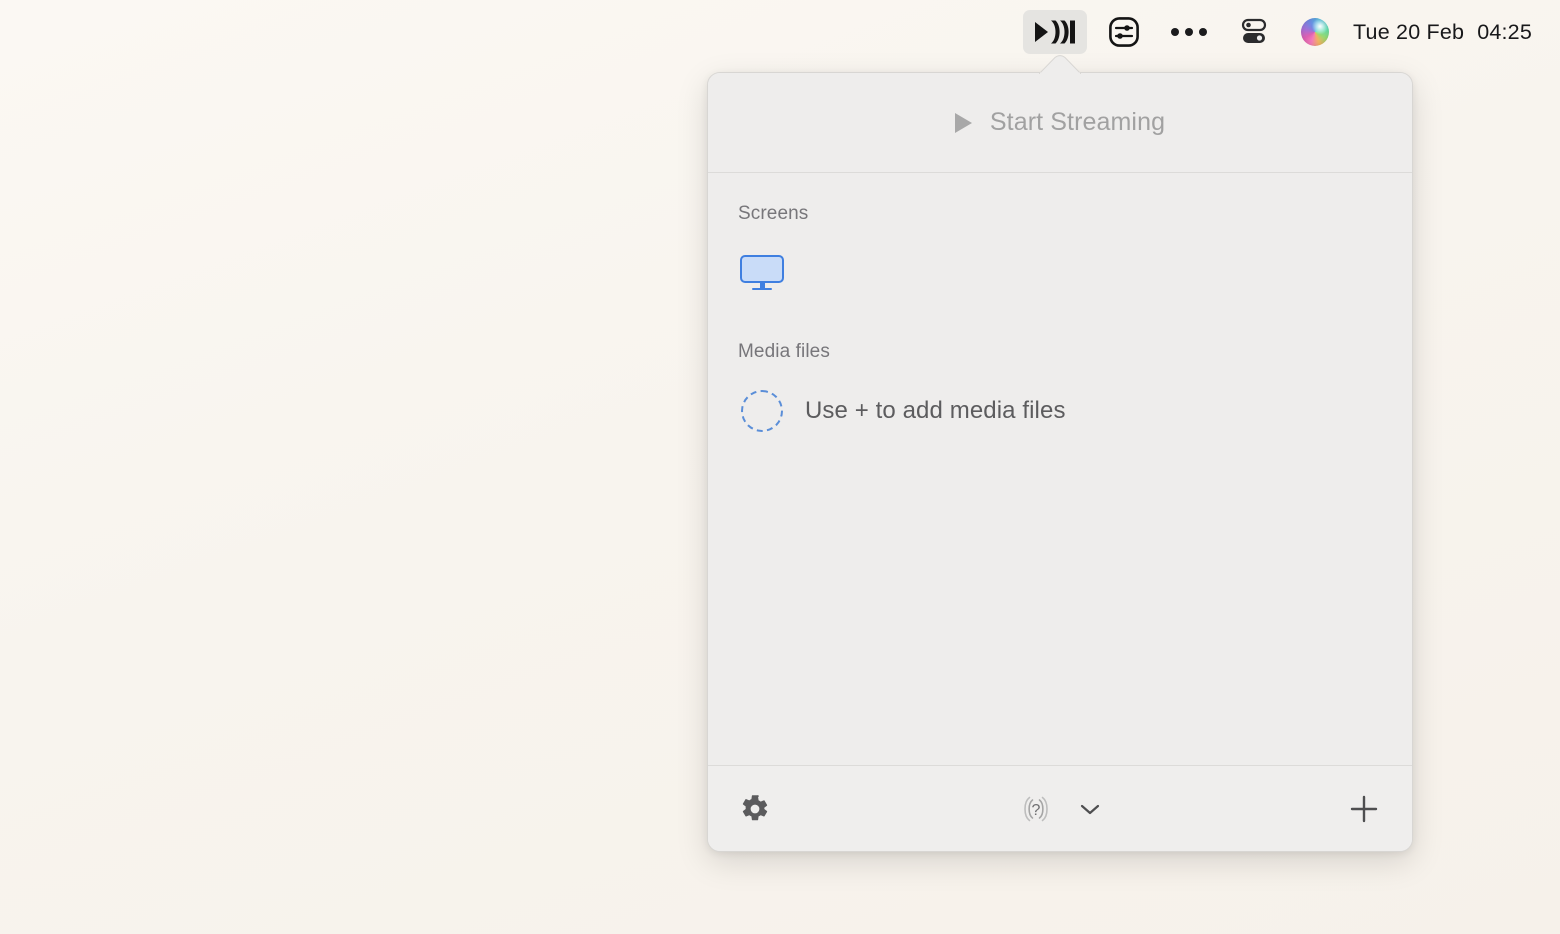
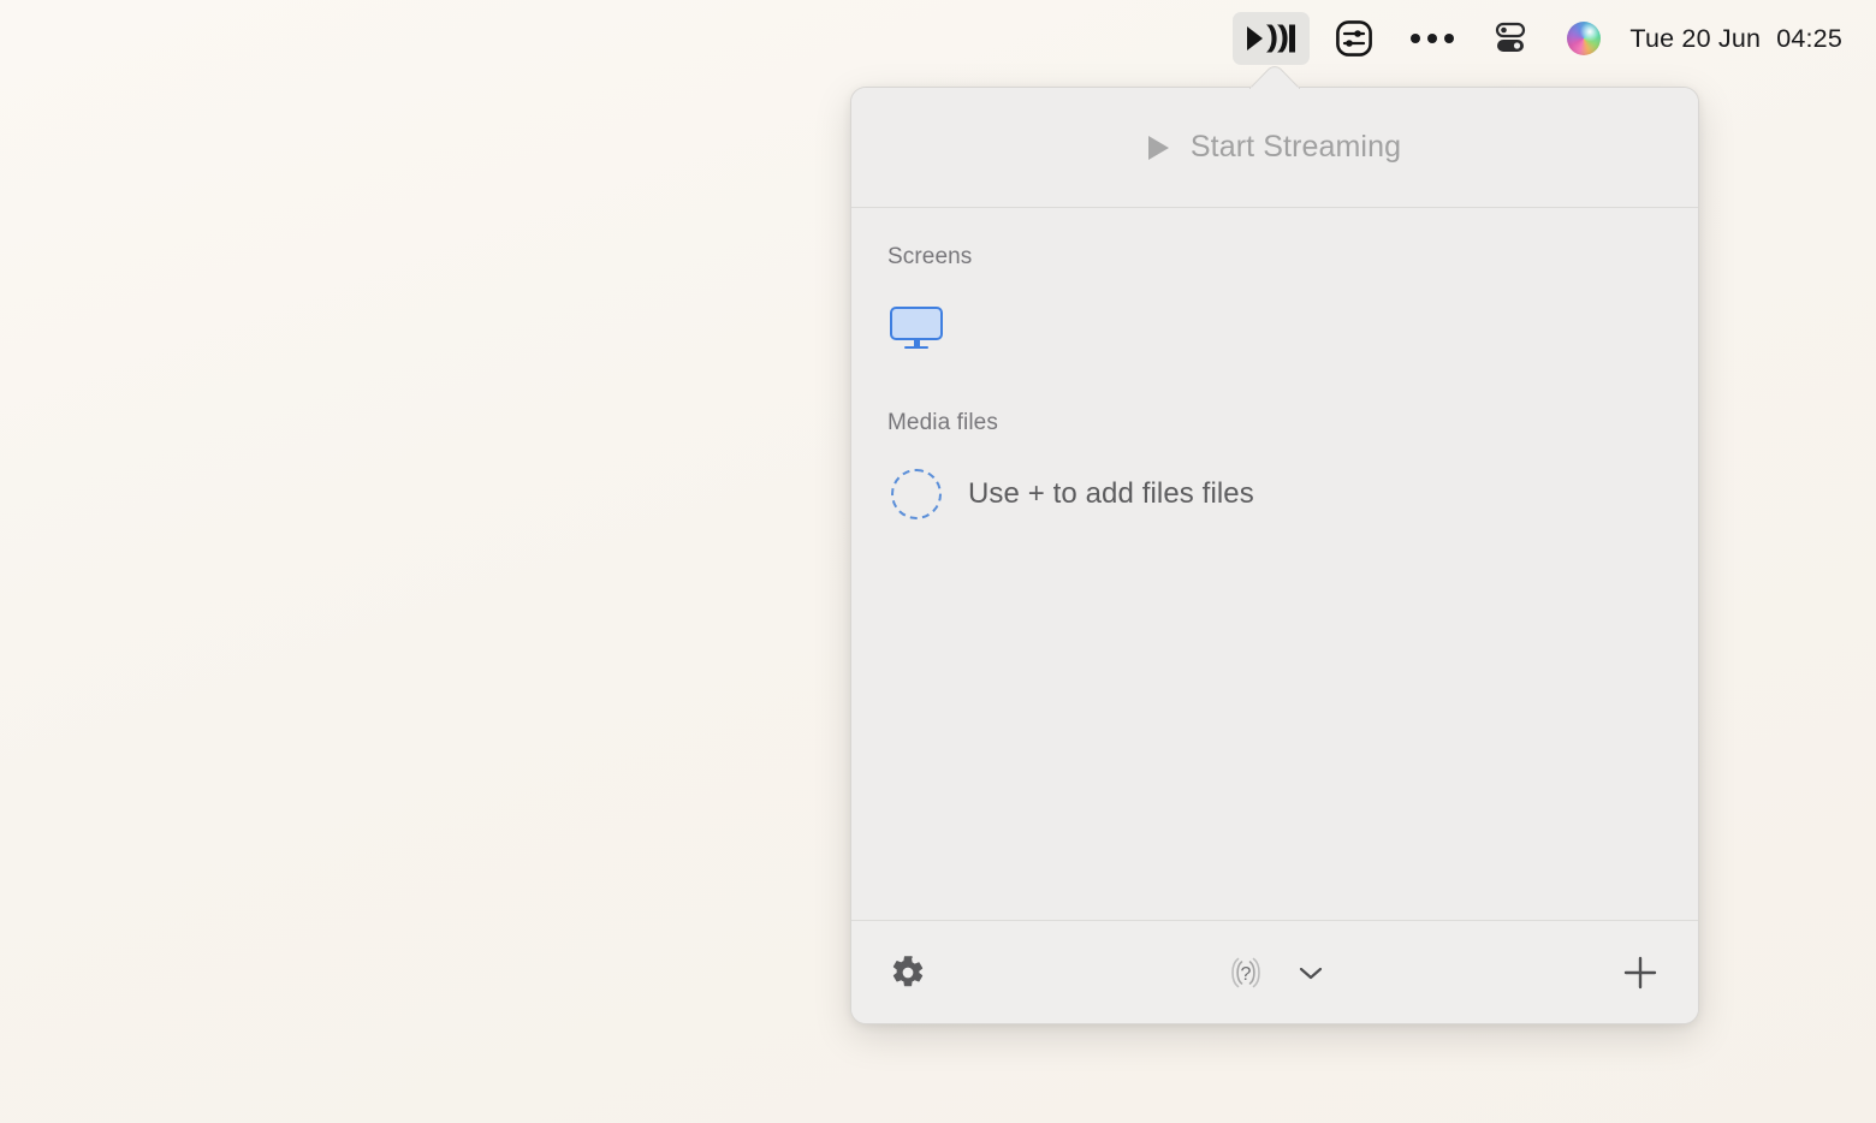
- Tue 20 Feb
+ Tue 20 Jun
  04:25
  Start Streaming
  Screens
  Media files
- Use + to add media files
+ Use + to add files files
  ?
